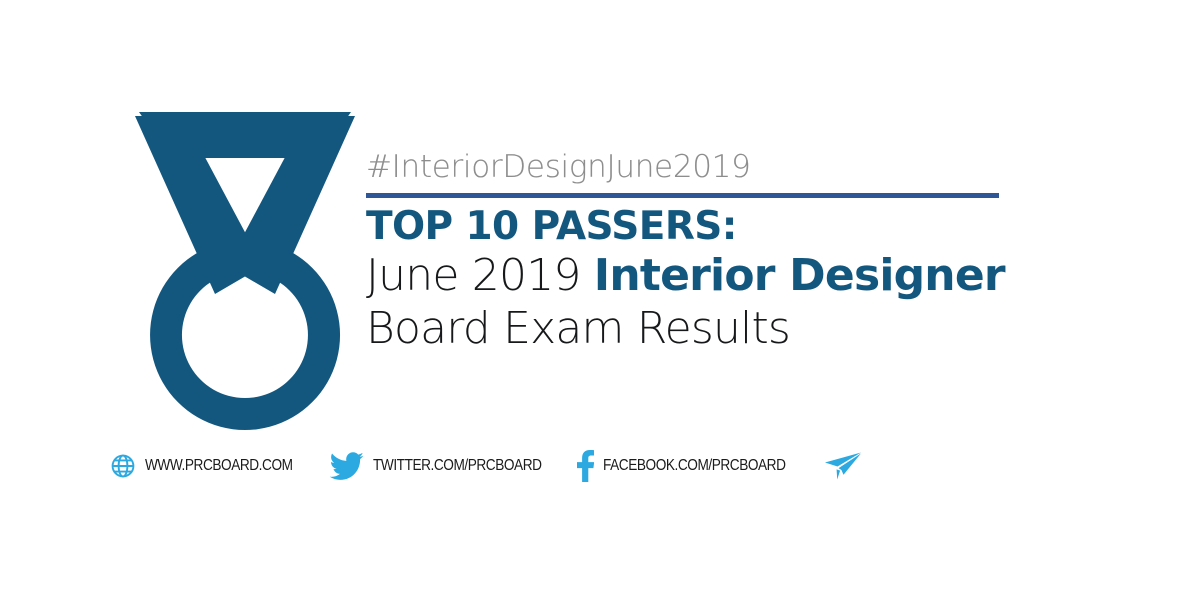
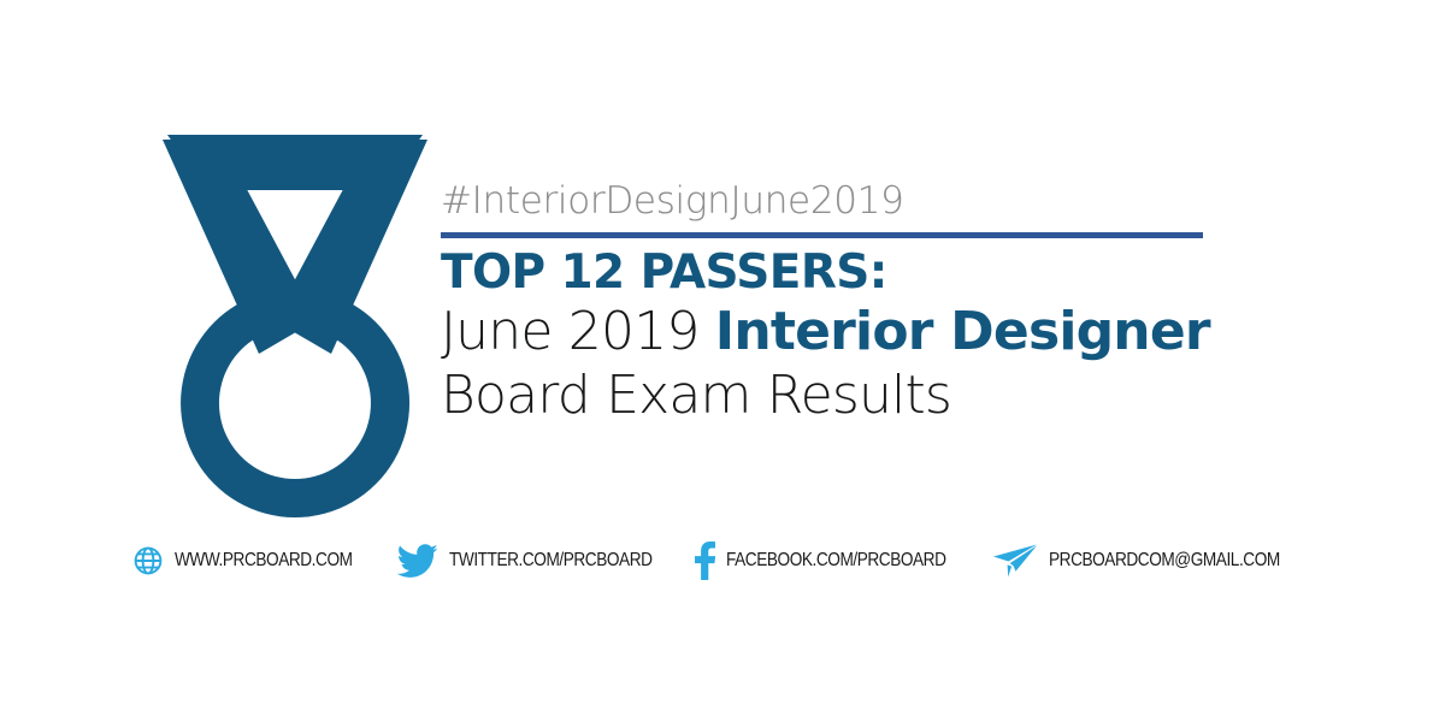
  #InteriorDesignJune2019
- TOP 10 PASSERS:
+ TOP 12 PASSERS:
  June 2019 Interior Designer
  Board Exam Results
  WWW.PRCBOARD.COM
  TWITTER.COM/PRCBOARD
  FACEBOOK.COM/PRCBOARD
+ PRCBOARDCOM@GMAIL.COM
